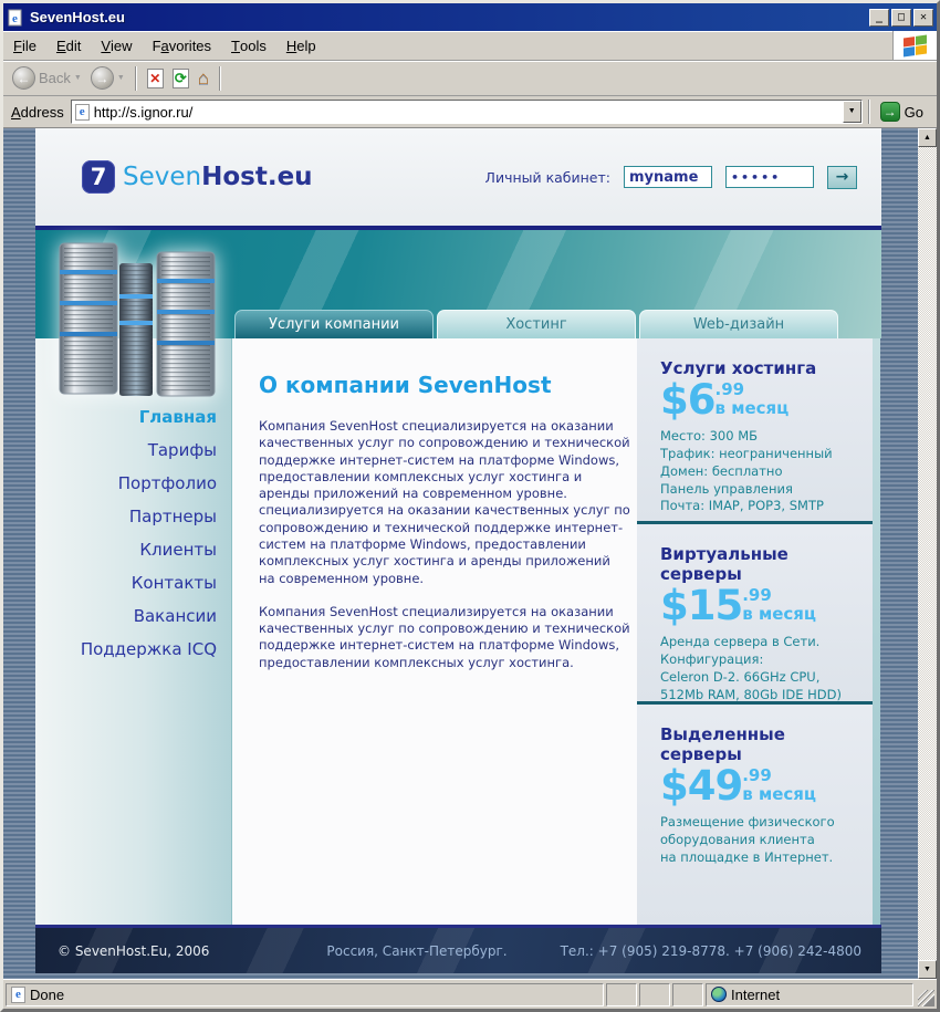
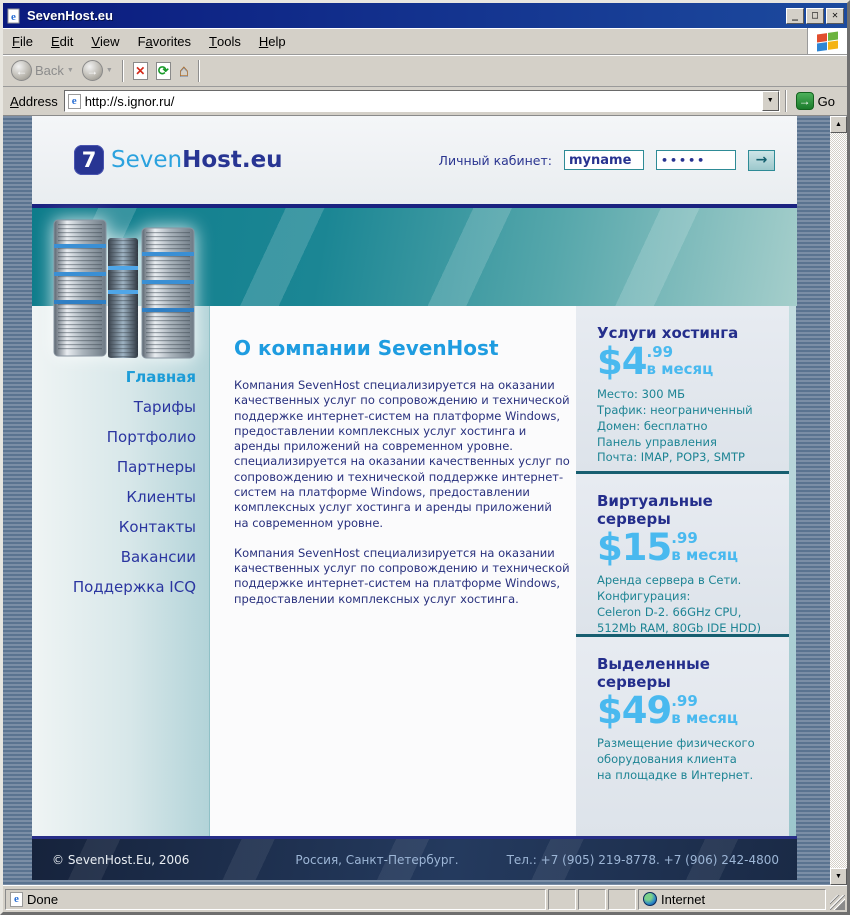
  e
  SevenHost.eu
  _
  □
  ✕
  F
  ile
  E
  dit
  V
  iew
  F
  a
  vorites
  T
  ools
  H
  elp
  ←
  Back
  →
  ✕
  ⟳
  ⌂
  Address
  e
  http://s.ignor.ru/
  →
  Go
  7
  SevenHost.eu
  Личный кабинет:
  myname
  •••••
  →
- Услуги компании
- Хостинг
- Web-дизайн
  Главная
  Тарифы
  Портфолио
  Партнеры
  Клиенты
  Контакты
  Вакансии
  Поддержка ICQ
  О компании SevenHost
  Компания SevenHost специализируется на оказании качественных услуг по сопровождению и технической поддержке интернет-систем на платформе Windows, предоставлении комплексных услуг хостинга и аренды приложений на современном уровне. специализируется на оказании качественных услуг по сопровождению и технической поддержке интернет-систем на платформе Windows, предоставлении комплексных услуг хостинга и аренды приложений на современном уровне.
  Компания SevenHost специализируется на оказании качественных услуг по сопровождению и технической поддержке интернет-систем на платформе Windows, предоставлении комплексных услуг хостинга.
  Услуги хостинга
- $6
+ $4
  .99
  в месяц
  Место: 300 МБ
  Трафик: неограниченный
  Домен: бесплатно
  Панель управления
  Почта: IMAP, POP3, SMTP
  Виртуальные серверы
  $15
  .99
  в месяц
  Аренда сервера в Сети.
  Конфигурация:
  Celeron D-2. 66GHz CPU,
  512Mb RAM, 80Gb IDE HDD)
  Выделенные серверы
  $49
  .99
  в месяц
  Размещение физического
  оборудования клиента
  на площадке в Интернет.
  © SevenHost.Eu, 2006
  Россия, Санкт-Петербург.
  Тел.: +7 (905) 219-8778. +7 (906) 242-4800
  e
  Done
  Internet
